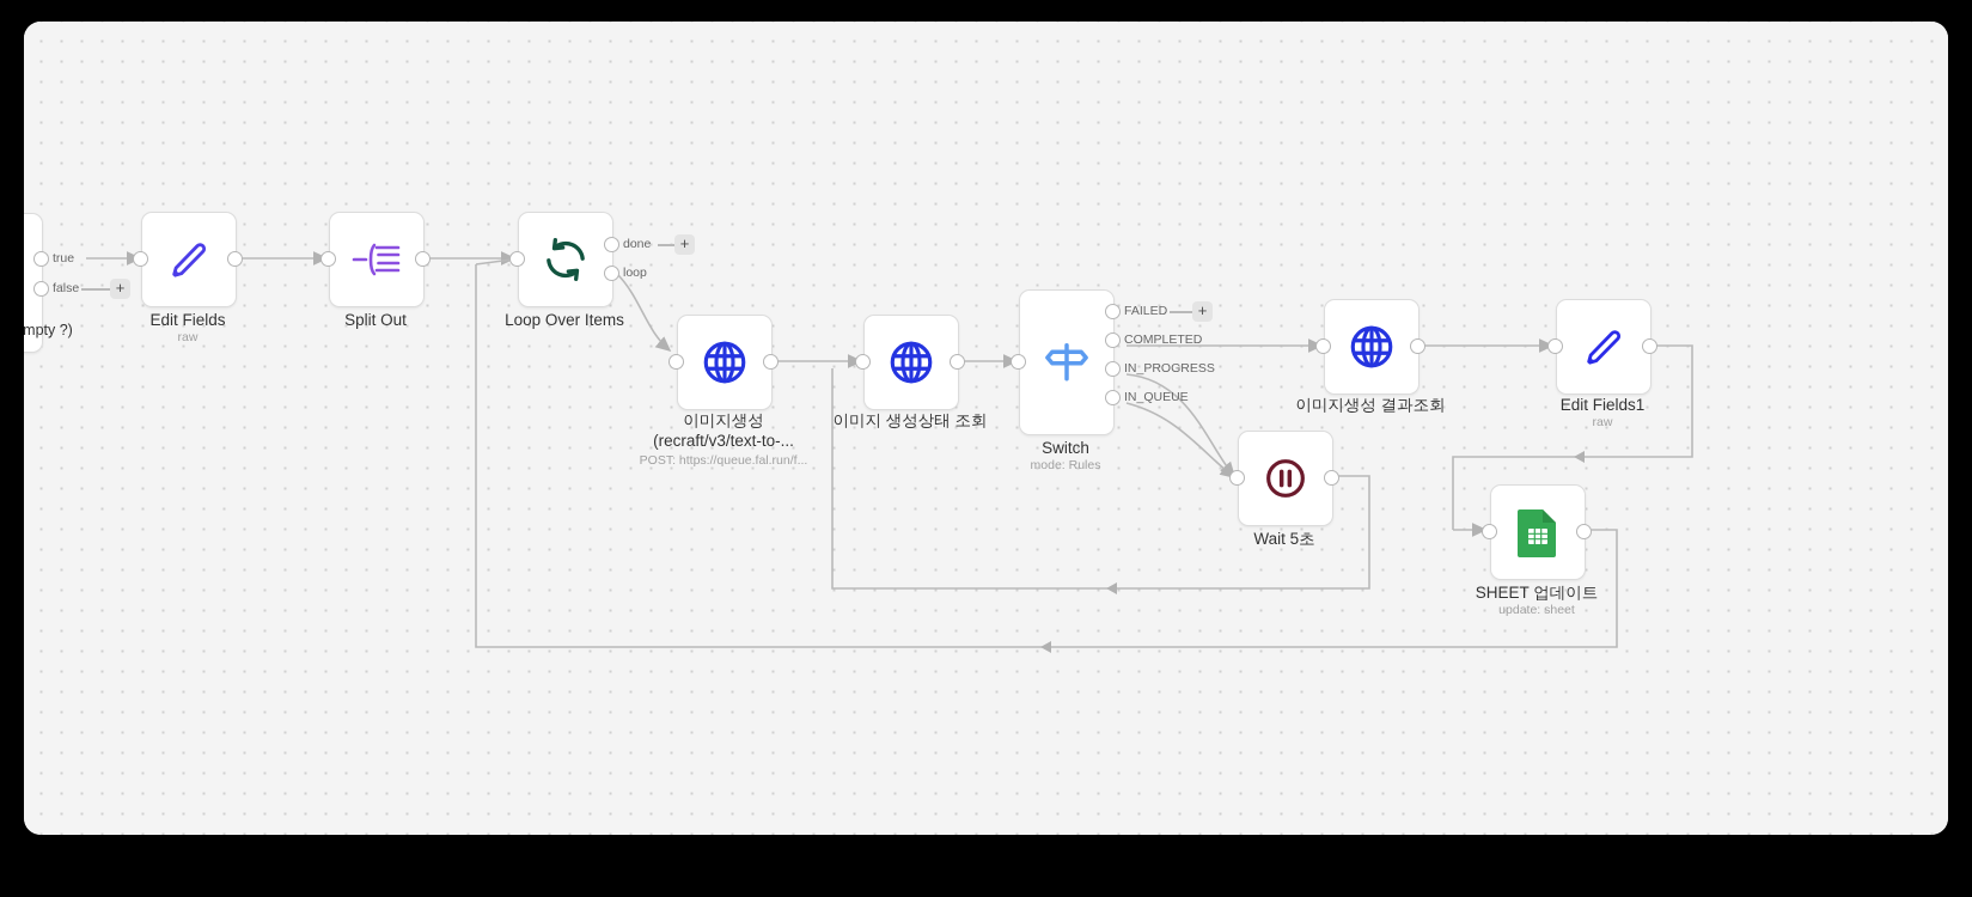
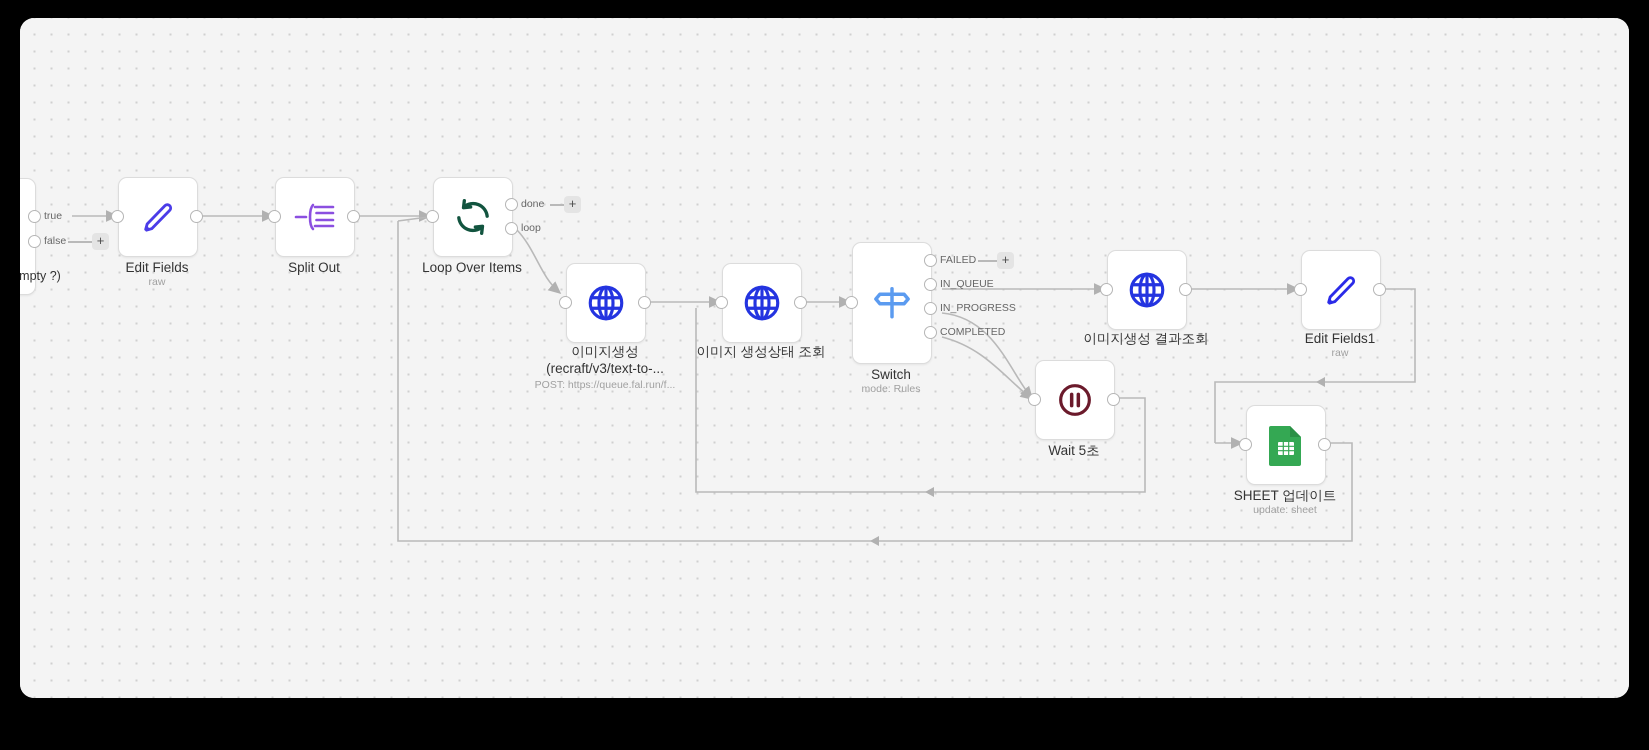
  true
  false
  +
  mpty ?)
  Edit Fields
  raw
  Split Out
  done
  +
  loop
  Loop Over Items
  이미지생성
  (recraft/v3/text-to-...
  POST: https://queue.fal.run/f...
  이미지 생성상태 조회
  FAILED
  +
- COMPLETED
+ IN_QUEUE
  IN_PROGRESS
- IN_QUEUE
+ COMPLETED
  Switch
  mode: Rules
  Wait 5초
  이미지생성 결과조회
  Edit Fields1
  raw
  SHEET 업데이트
  update: sheet
